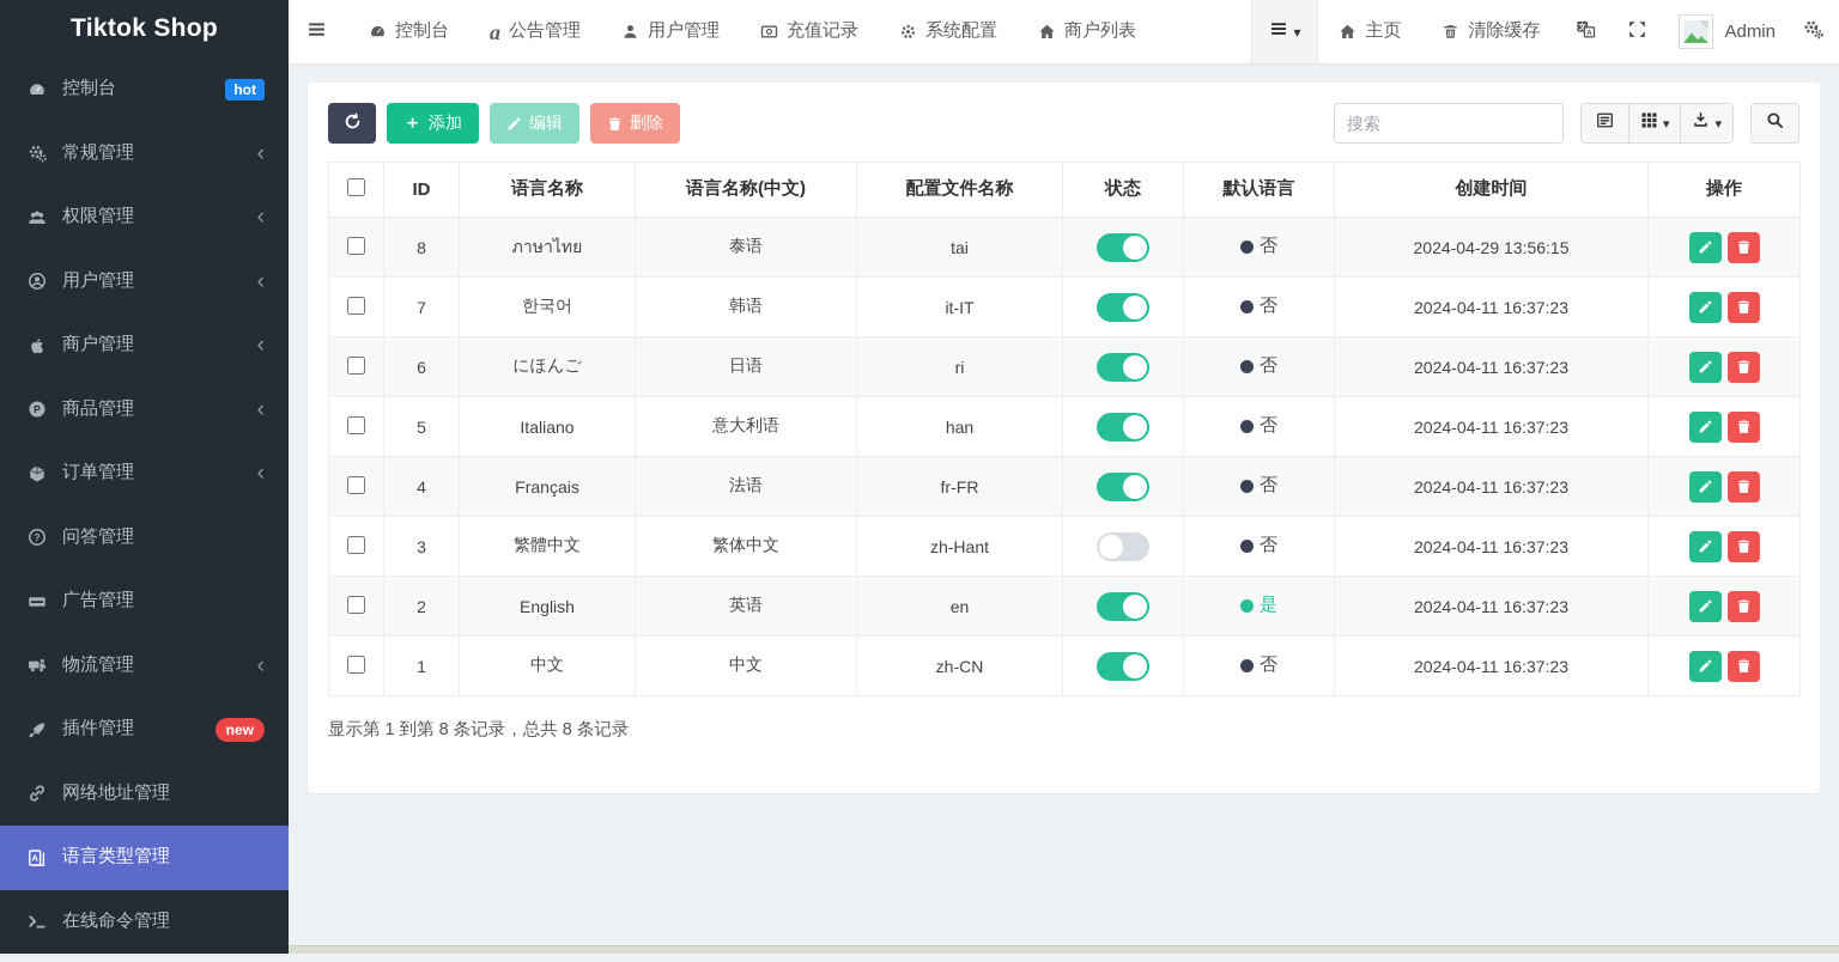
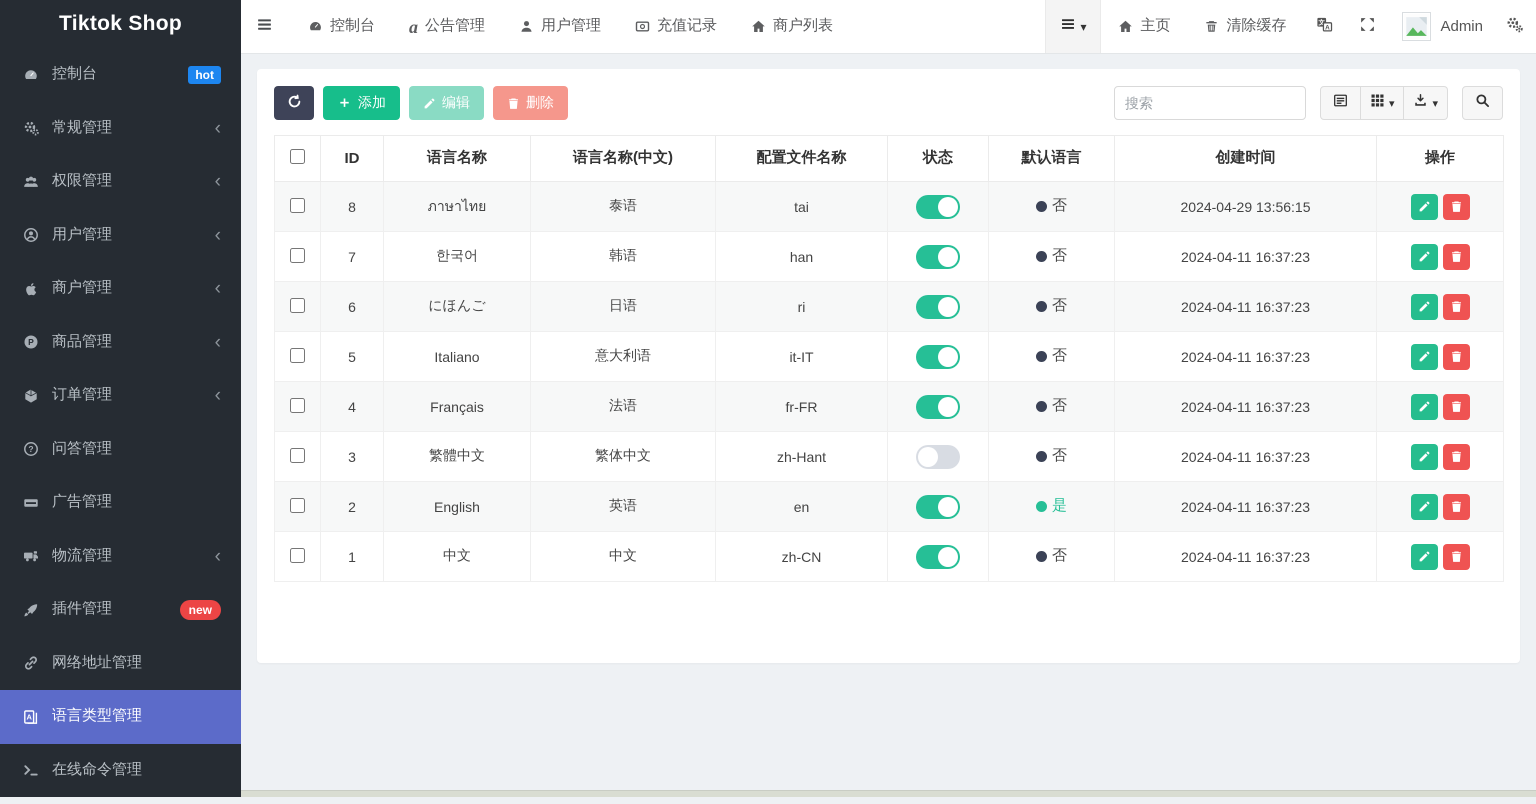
  Tiktok Shop
  控制台
  hot
  常规管理
  ‹
  权限管理
  ‹
  用户管理
  ‹
  商户管理
  ‹
  P
  商品管理
  ‹
  订单管理
  ‹
  ?
  问答管理
  广告管理
  物流管理
  ‹
  插件管理
  new
  网络地址管理
  A
  语言类型管理
  在线命令管理
  控制台
  a
  公告管理
  用户管理
  充值记录
- 系统配置
  商户列表
  ▾
  主页
  清除缓存
  Admin
  ＋
  添加
  编辑
  删除
  搜索
  ▾
  ▾
  	ID	语言名称	语言名称(中文)	配置文件名称	状态	默认语言	创建时间	操作
  	8	ภาษาไทย	泰语	tai		否	2024-04-29 13:56:15
- 	7	한국어	韩语	it-IT		否	2024-04-11 16:37:23
+ 	7	한국어	韩语	han		否	2024-04-11 16:37:23
  	6	にほんご	日语	ri		否	2024-04-11 16:37:23
- 	5	Italiano	意大利语	han		否	2024-04-11 16:37:23
+ 	5	Italiano	意大利语	it-IT		否	2024-04-11 16:37:23
  	4	Français	法语	fr-FR		否	2024-04-11 16:37:23
  	3	繁體中文	繁体中文	zh-Hant		否	2024-04-11 16:37:23
  	2	English	英语	en		是	2024-04-11 16:37:23
  	1	中文	中文	zh-CN		否	2024-04-11 16:37:23
- 显示第 1 到第 8 条记录，总共 8 条记录
